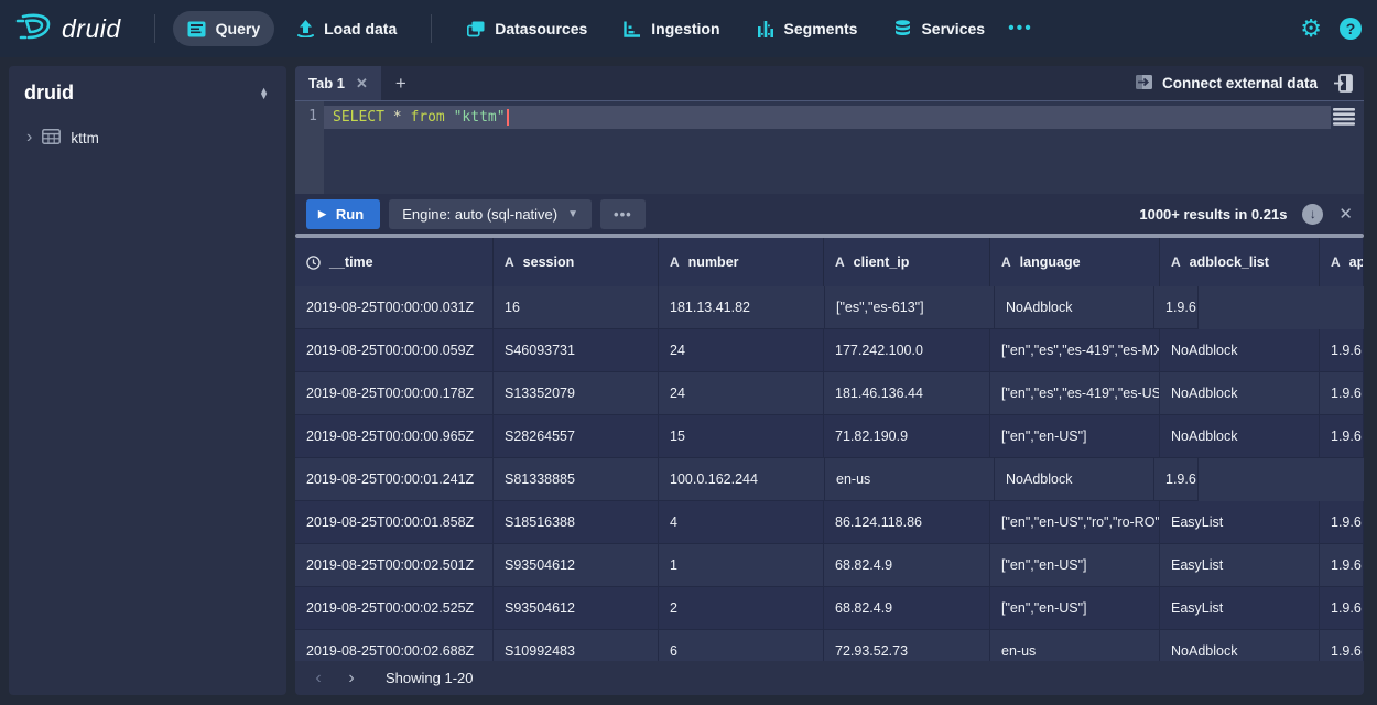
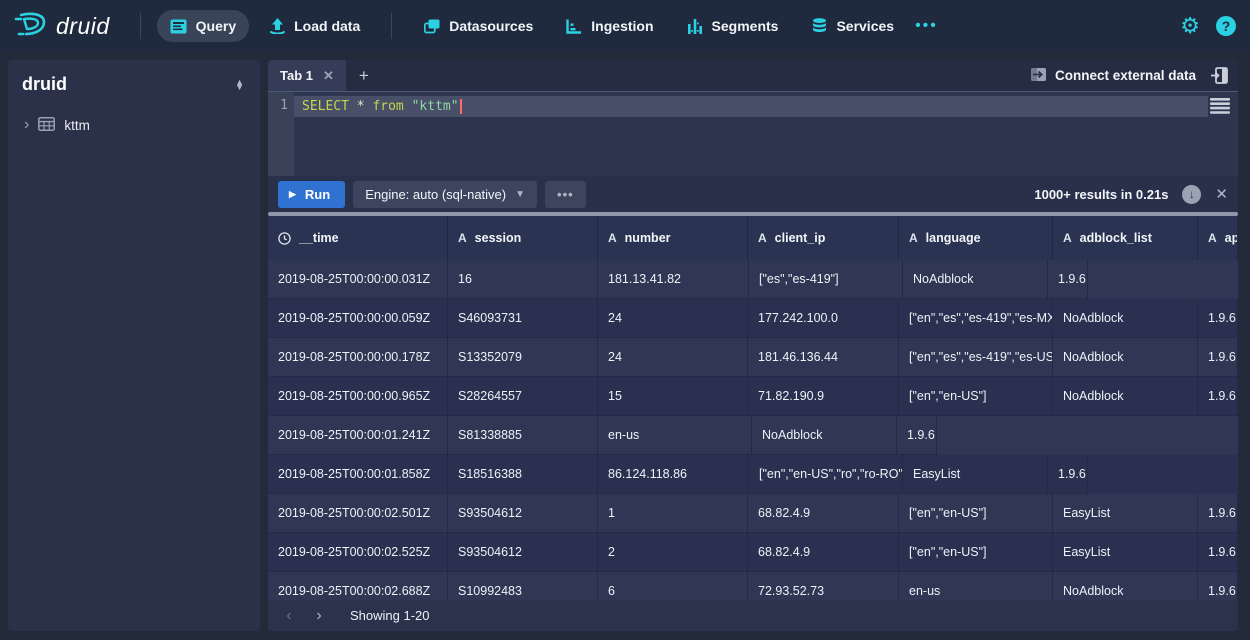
  druid
  Query
  Load data
  Datasources
  Ingestion
  Segments
  Services
  •••
  ⚙
  ?
  druid
  ▲
  ▼
  ›
  kttm
  Tab 1
  ✕
  +
  Connect external data
  1
  SELECT
  *
  from
  "kttm"
  ▶
  Run
  Engine: auto (sql-native)
  ▼
  •••
  1000+ results in 0.21s
  ↓
  ✕
  __time
  A
  session
  A
  number
  A
  client_ip
  A
  language
  A
  adblock_list
  A
  ap
  2019-08-25T00:00:00.031Z
  16
  181.13.41.82
- ["es","es-613"]
+ ["es","es-419"]
  NoAdblock
  1.9.6
  2019-08-25T00:00:00.059Z
  S46093731
  24
  177.242.100.0
  ["en","es","es-419","es-MX
  NoAdblock
  1.9.6
  2019-08-25T00:00:00.178Z
  S13352079
  24
  181.46.136.44
  ["en","es","es-419","es-US
  NoAdblock
  1.9.6
  2019-08-25T00:00:00.965Z
  S28264557
  15
  71.82.190.9
  ["en","en-US"]
  NoAdblock
  1.9.6
  2019-08-25T00:00:01.241Z
  S81338885
- 100.0.162.244
  en-us
  NoAdblock
  1.9.6
  2019-08-25T00:00:01.858Z
  S18516388
- 4
  86.124.118.86
  ["en","en-US","ro","ro-RO"
  EasyList
  1.9.6
  2019-08-25T00:00:02.501Z
  S93504612
  1
  68.82.4.9
  ["en","en-US"]
  EasyList
  1.9.6
  2019-08-25T00:00:02.525Z
  S93504612
  2
  68.82.4.9
  ["en","en-US"]
  EasyList
  1.9.6
  2019-08-25T00:00:02.688Z
  S10992483
  6
  72.93.52.73
  en-us
  NoAdblock
  1.9.6
  ‹
  ›
  Showing 1-20
